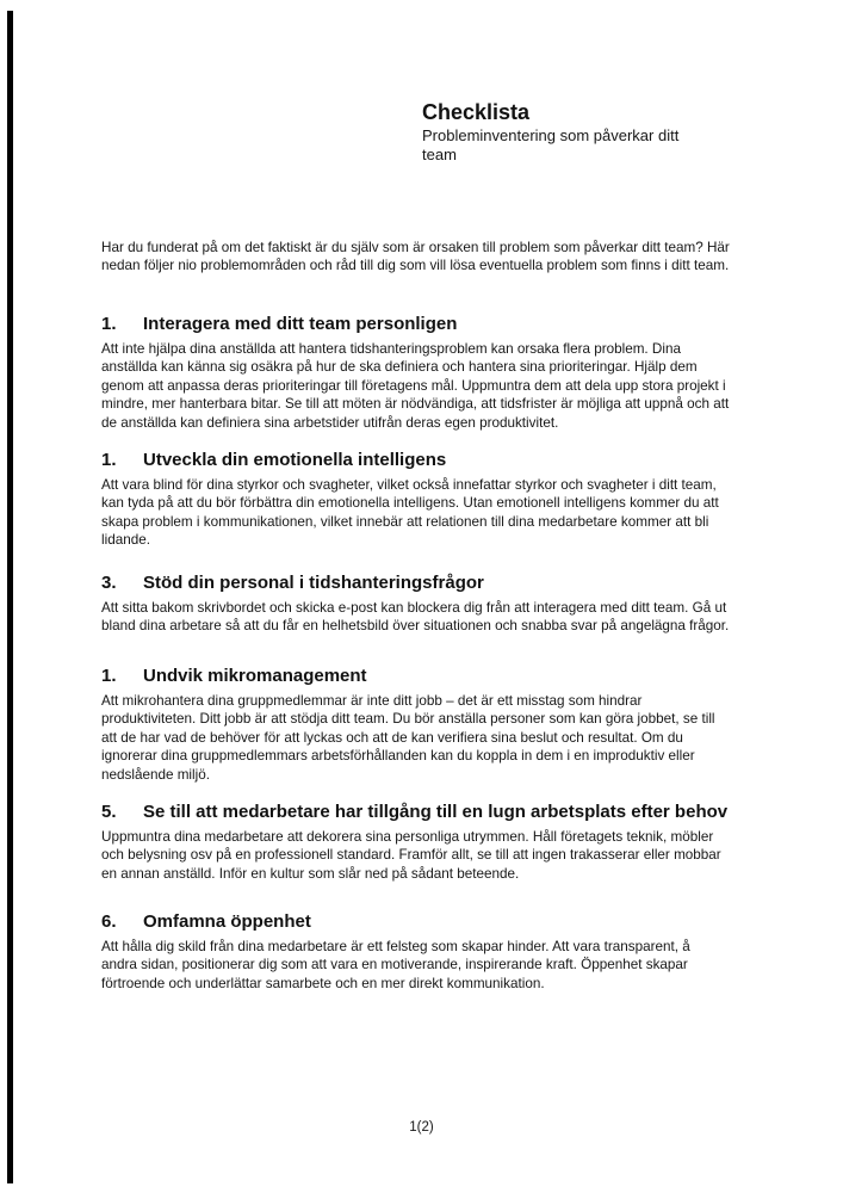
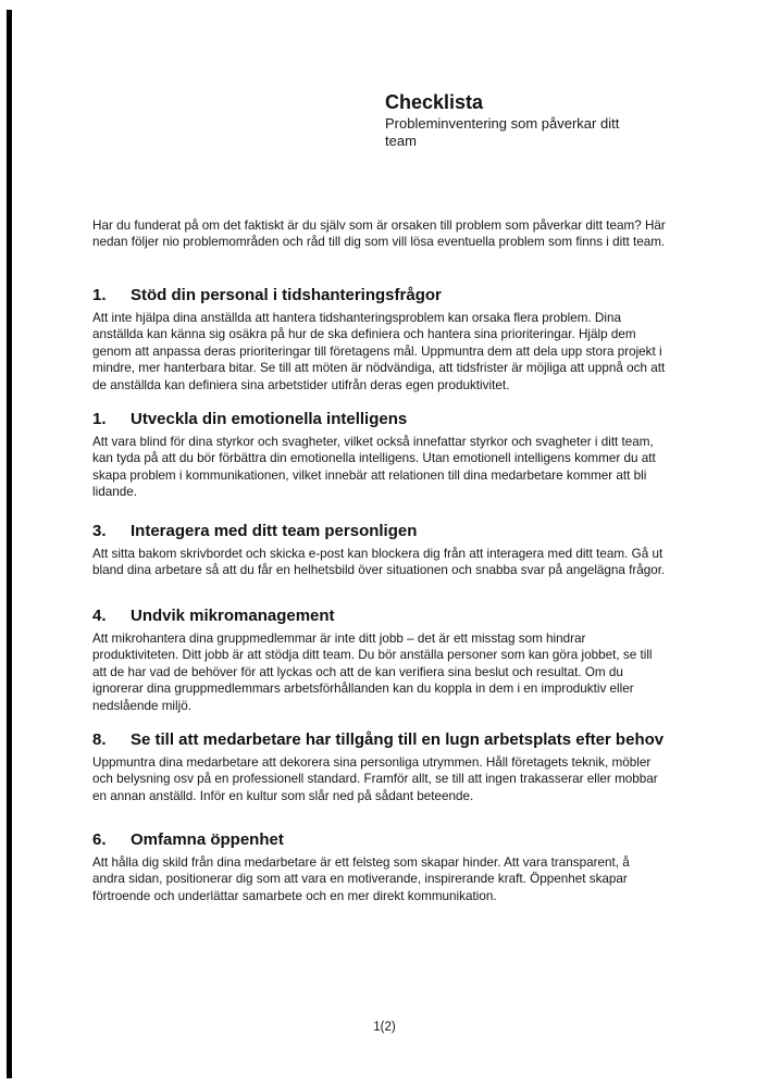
  Checklista
  Probleminventering som påverkar ditt
  team
  Har du funderat på om det faktiskt är du själv som är orsaken till problem som påverkar ditt team? Här
  nedan följer nio problemområden och råd till dig som vill lösa eventuella problem som finns i ditt team.
- 1. Interagera med ditt team personligen
+ 1. Stöd din personal i tidshanteringsfrågor
  Att inte hjälpa dina anställda att hantera tidshanteringsproblem kan orsaka flera problem. Dina
  anställda kan känna sig osäkra på hur de ska definiera och hantera sina prioriteringar. Hjälp dem
  genom att anpassa deras prioriteringar till företagens mål. Uppmuntra dem att dela upp stora projekt i
  mindre, mer hanterbara bitar. Se till att möten är nödvändiga, att tidsfrister är möjliga att uppnå och att
  de anställda kan definiera sina arbetstider utifrån deras egen produktivitet.
  1. Utveckla din emotionella intelligens
  Att vara blind för dina styrkor och svagheter, vilket också innefattar styrkor och svagheter i ditt team,
  kan tyda på att du bör förbättra din emotionella intelligens. Utan emotionell intelligens kommer du att
  skapa problem i kommunikationen, vilket innebär att relationen till dina medarbetare kommer att bli
  lidande.
- 3. Stöd din personal i tidshanteringsfrågor
+ 3. Interagera med ditt team personligen
  Att sitta bakom skrivbordet och skicka e-post kan blockera dig från att interagera med ditt team. Gå ut
  bland dina arbetare så att du får en helhetsbild över situationen och snabba svar på angelägna frågor.
- 1. Undvik mikromanagement
+ 4. Undvik mikromanagement
  Att mikrohantera dina gruppmedlemmar är inte ditt jobb – det är ett misstag som hindrar
  produktiviteten. Ditt jobb är att stödja ditt team. Du bör anställa personer som kan göra jobbet, se till
  att de har vad de behöver för att lyckas och att de kan verifiera sina beslut och resultat. Om du
  ignorerar dina gruppmedlemmars arbetsförhållanden kan du koppla in dem i en improduktiv eller
  nedslående miljö.
- 5. Se till att medarbetare har tillgång till en lugn arbetsplats efter behov
+ 8. Se till att medarbetare har tillgång till en lugn arbetsplats efter behov
  Uppmuntra dina medarbetare att dekorera sina personliga utrymmen. Håll företagets teknik, möbler
  och belysning osv på en professionell standard. Framför allt, se till att ingen trakasserar eller mobbar
  en annan anställd. Inför en kultur som slår ned på sådant beteende.
  6. Omfamna öppenhet
  Att hålla dig skild från dina medarbetare är ett felsteg som skapar hinder. Att vara transparent, å
  andra sidan, positionerar dig som att vara en motiverande, inspirerande kraft. Öppenhet skapar
  förtroende och underlättar samarbete och en mer direkt kommunikation.
  1(2)
